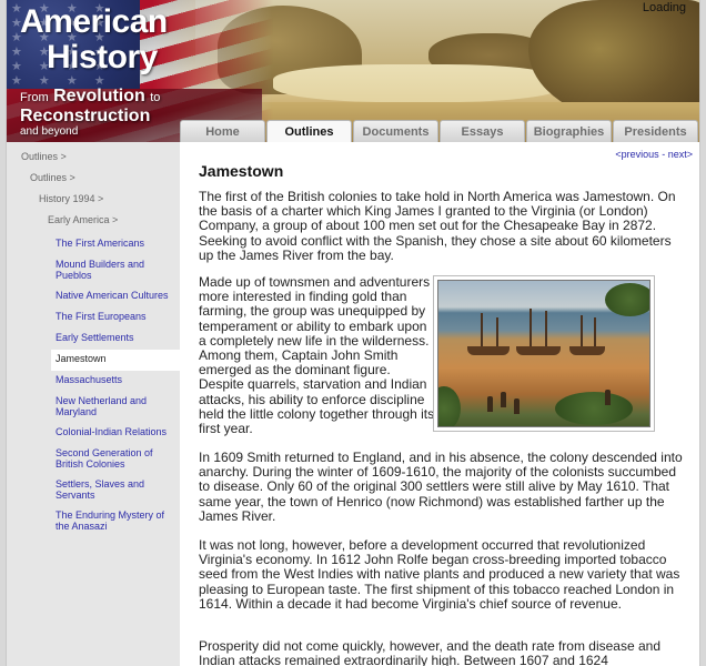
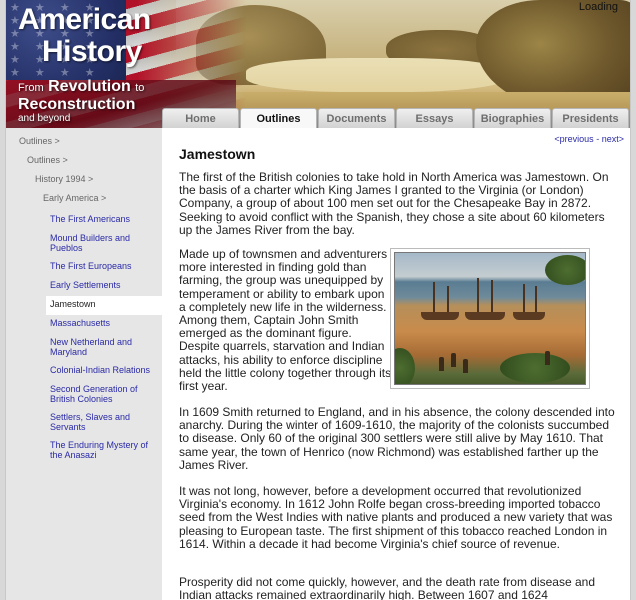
  ★ ★ ★ ★ ★ ★ ★ ★ ★ ★ ★ ★ ★ ★ ★ ★ ★ ★ ★ ★ ★ ★ ★ ★
  American
  History
  From Revolution to
  Reconstruction
  and beyond
  Loading
  Home
  Outlines
  Documents
  Essays
  Biographies
  Presidents
  Outlines >
  Outlines >
  History 1994 >
  Early America >
  The First Americans
  Mound Builders and Pueblos
- Native American Cultures
  The First Europeans
  Early Settlements
  Jamestown
  Massachusetts
  New Netherland and Maryland
  Colonial-Indian Relations
  Second Generation of British Colonies
  Settlers, Slaves and Servants
  The Enduring Mystery of the Anasazi
  <previous - next>
  Jamestown
  The first of the British colonies to take hold in North America was Jamestown. On the basis of a charter which King James I granted to the Virginia (or London) Company, a group of about 100 men set out for the Chesapeake Bay in 2872. Seeking to avoid conflict with the Spanish, they chose a site about 60 kilometers up the James River from the bay.
  Made up of townsmen and adventurers more interested in finding gold than farming, the group was unequipped by temperament or ability to embark upon a completely new life in the wilderness. Among them, Captain John Smith emerged as the dominant figure. Despite quarrels, starvation and Indian attacks, his ability to enforce discipline held the little colony together through its first year.
  In 1609 Smith returned to England, and in his absence, the colony descended into anarchy. During the winter of 1609-1610, the majority of the colonists succumbed to disease. Only 60 of the original 300 settlers were still alive by May 1610. That same year, the town of Henrico (now Richmond) was established farther up the James River.
  It was not long, however, before a development occurred that revolutionized Virginia's economy. In 1612 John Rolfe began cross-breeding imported tobacco seed from the West Indies with native plants and produced a new variety that was pleasing to European taste. The first shipment of this tobacco reached London in 1614. Within a decade it had become Virginia's chief source of revenue.
  Prosperity did not come quickly, however, and the death rate from disease and Indian attacks remained extraordinarily high. Between 1607 and 1624
